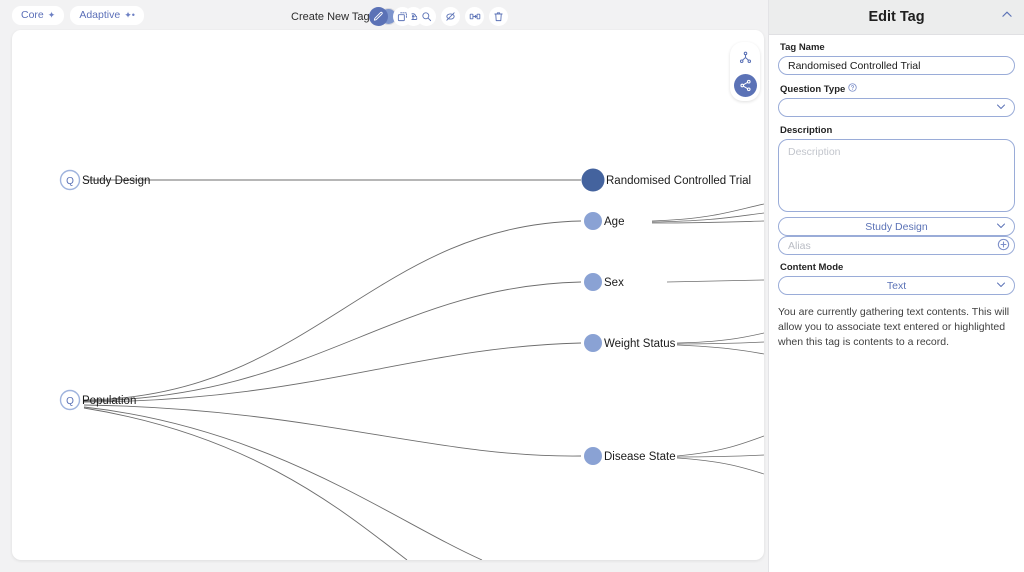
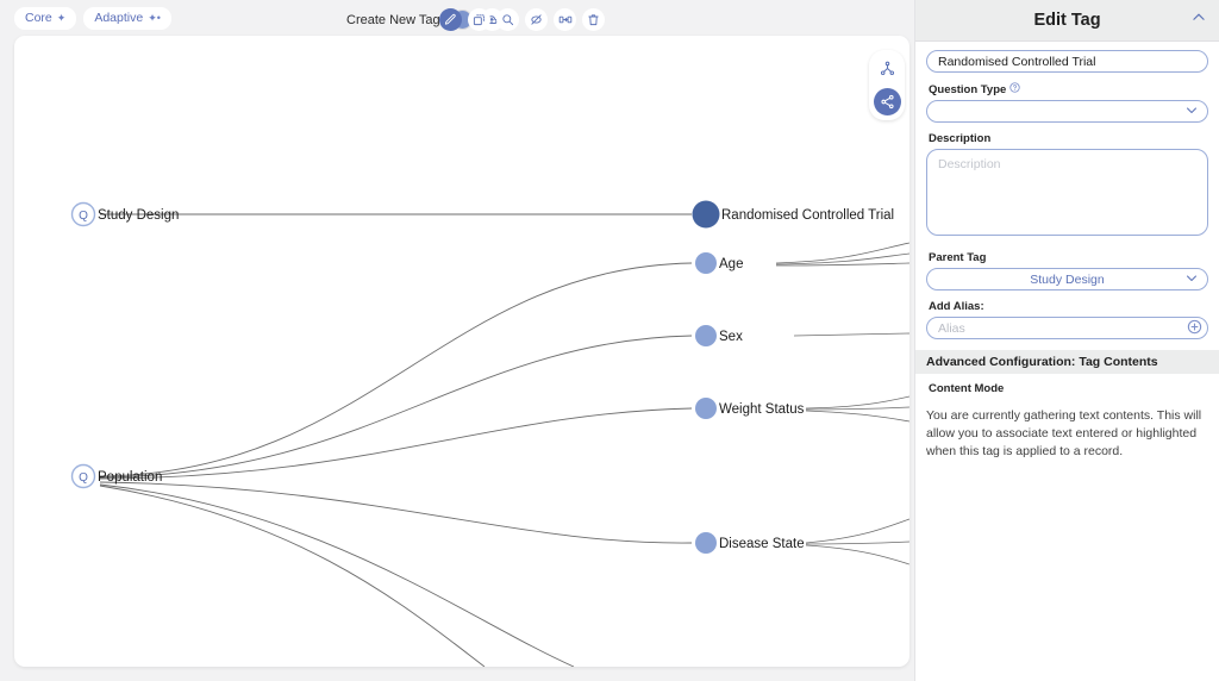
  Core
  ✦
  Adaptive
  ✦•
  Create New Tag
  Q
  Study Design
  Q
  Population
  Randomised Controlled Trial
  Age
  Sex
  Weight Status
  Disease State
  Edit Tag
- Tag Name
  Randomised Controlled Trial
  Question Type
  Description
  Description
+ Parent Tag
  Study Design
+ Add Alias:
  Alias
+ Advanced Configuration: Tag Contents
  Content Mode
- Text
- You are currently gathering text contents. This will allow you to associate text entered or highlighted when this tag is contents to a record.
+ You are currently gathering text contents. This will allow you to associate text entered or highlighted when this tag is applied to a record.
